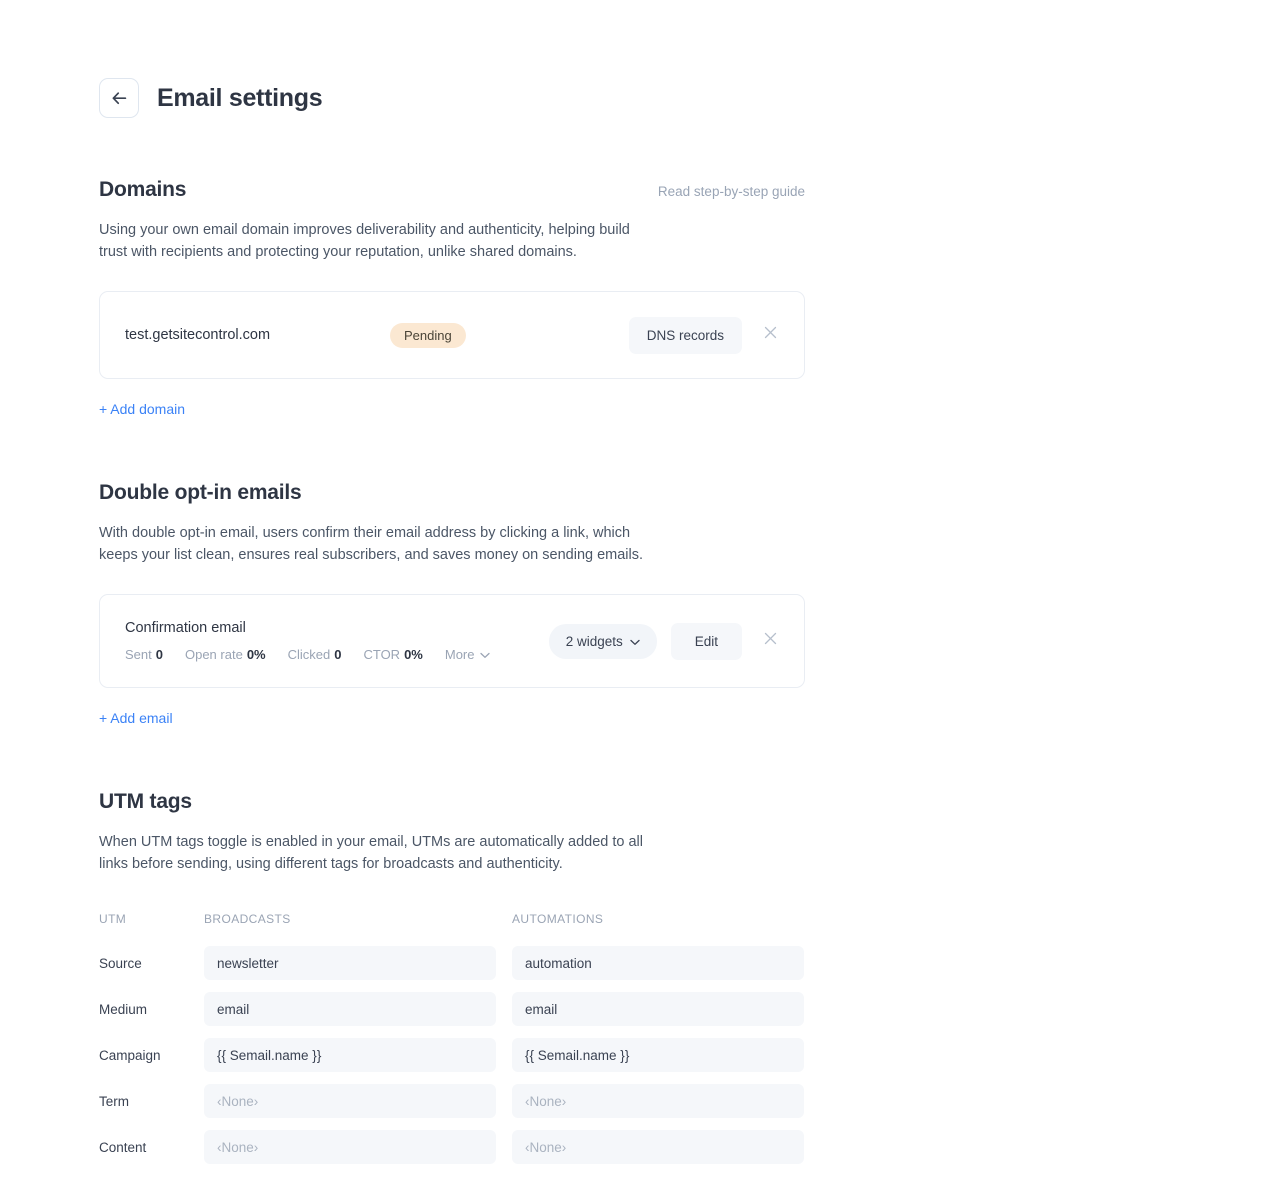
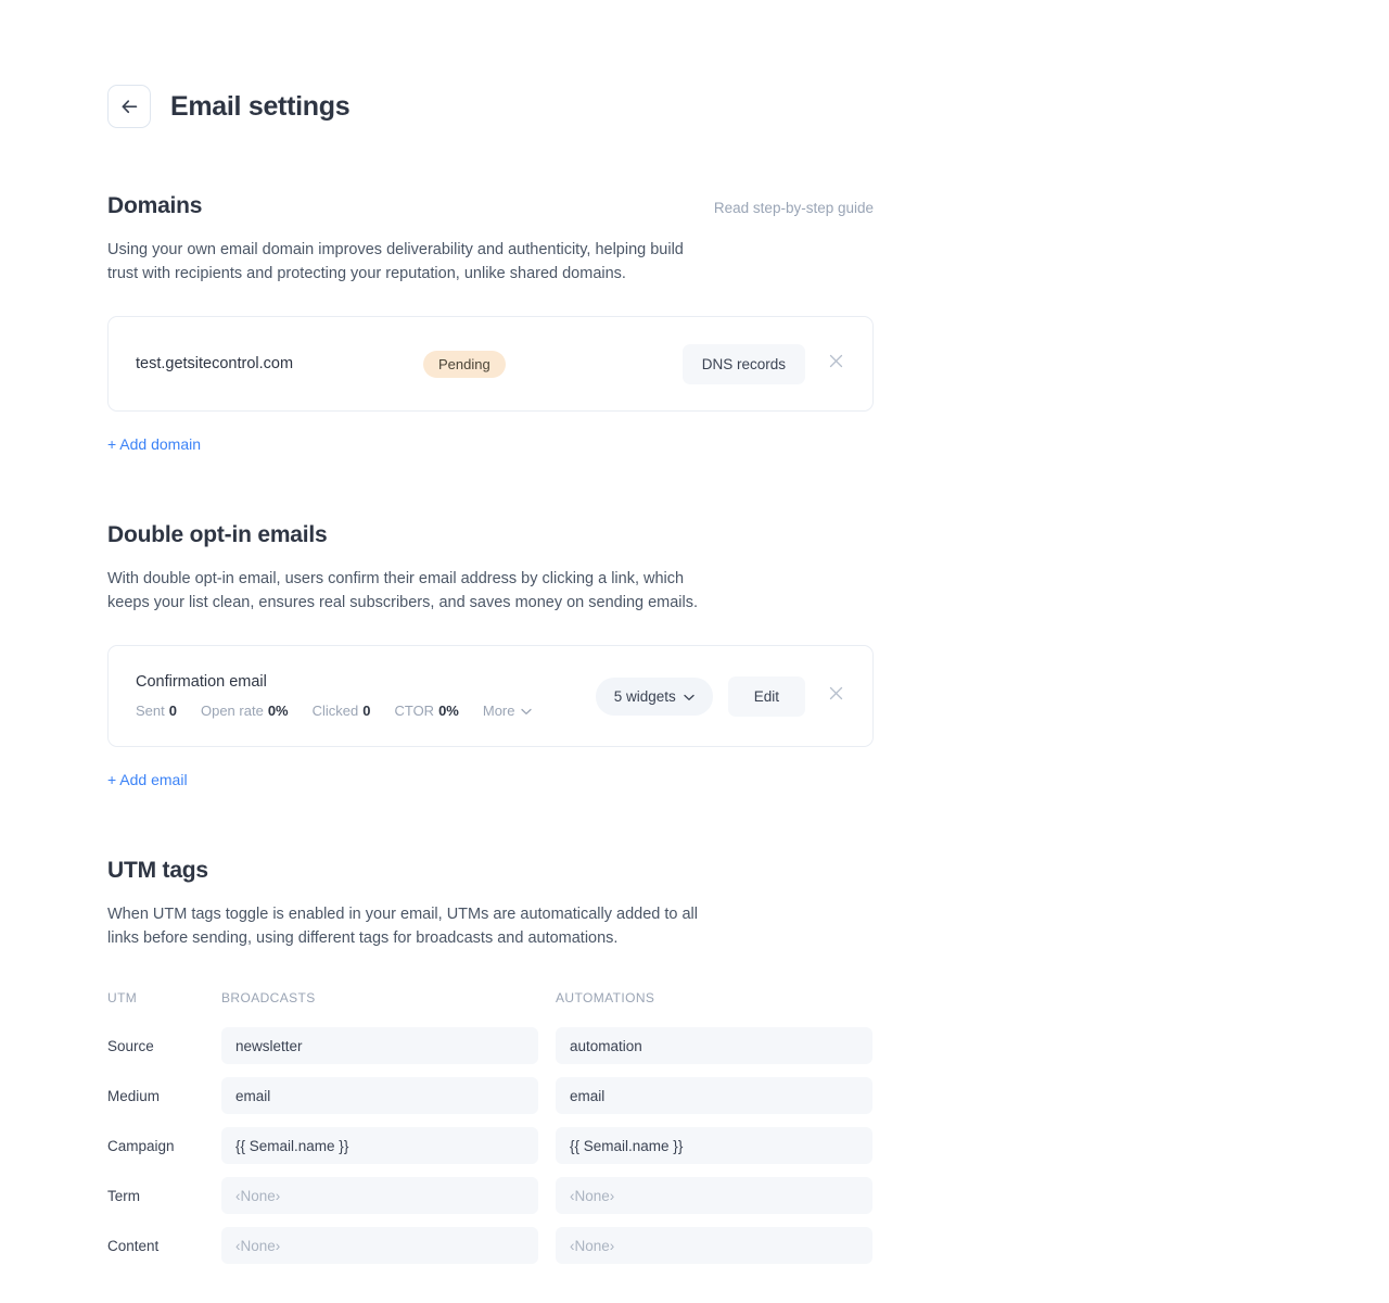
  Email settings
  Domains
  Read step-by-step guide
  Using your own email domain improves deliverability and authenticity, helping build trust with recipients and protecting your reputation, unlike shared domains.
  test.getsitecontrol.com
  Pending
  DNS records
  + Add domain
  Double opt-in emails
  With double opt-in email, users confirm their email address by clicking a link, which keeps your list clean, ensures real subscribers, and saves money on sending emails.
  Confirmation email
  Sent 0
  Open rate 0%
  Clicked 0
  CTOR 0%
  More
- 2 widgets
+ 5 widgets
  Edit
  + Add email
  UTM tags
- When UTM tags toggle is enabled in your email, UTMs are automatically added to all links before sending, using different tags for broadcasts and authenticity.
+ When UTM tags toggle is enabled in your email, UTMs are automatically added to all links before sending, using different tags for broadcasts and automations.
  UTM
  BROADCASTS
  AUTOMATIONS
  Source
  newsletter
  automation
  Medium
  email
  email
  Campaign
  {{ Semail.name }}
  {{ Semail.name }}
  Term
  ‹None›
  ‹None›
  Content
  ‹None›
  ‹None›
